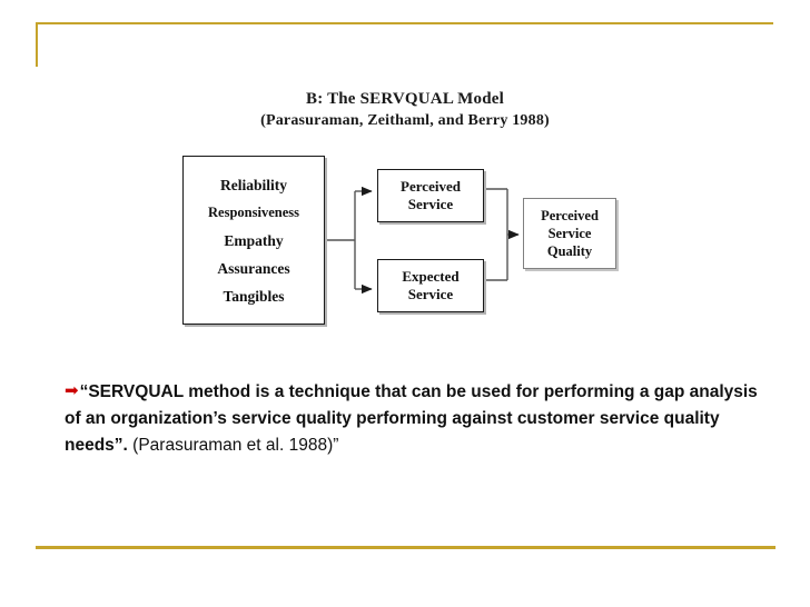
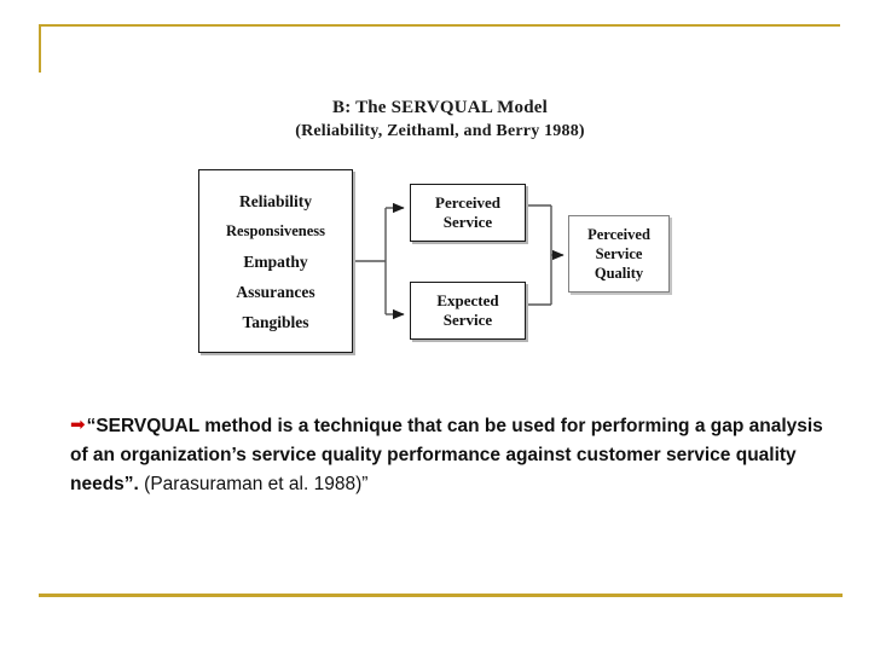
  B: The SERVQUAL Model
- (Parasuraman, Zeithaml, and Berry 1988)
+ (Reliability, Zeithaml, and Berry 1988)
  Reliability
  Responsiveness
  Empathy
  Assurances
  Tangibles
  Perceived
  Service
  Expected
  Service
  Perceived
  Service
  Quality
- ➡“SERVQUAL method is a technique that can be used for performing a gap analysis of an organization’s service quality performing against customer service quality needs”. (Parasuraman et al. 1988)”
+ ➡“SERVQUAL method is a technique that can be used for performing a gap analysis of an organization’s service quality performance against customer service quality needs”. (Parasuraman et al. 1988)”
